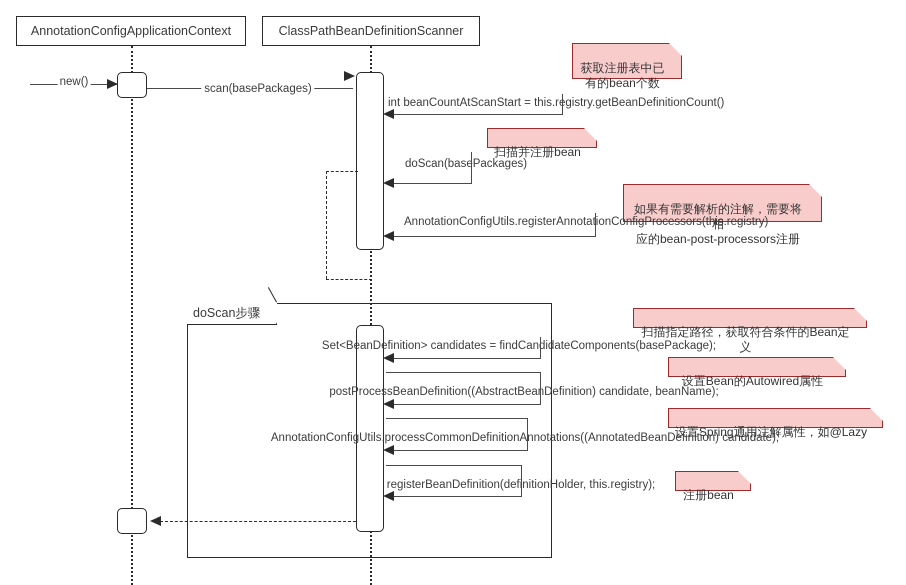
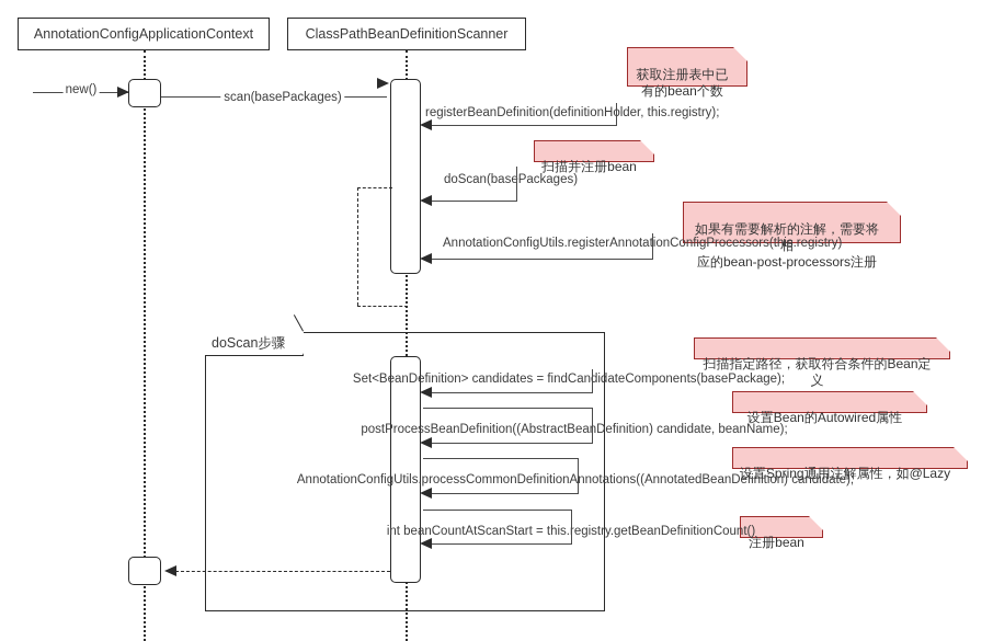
  AnnotationConfigApplicationContext
  ClassPathBeanDefinitionScanner
  doScan步骤
  new()
  scan(basePackages)
  获取注册表中已
  有的bean个数
- int beanCountAtScanStart = this.registry.getBeanDefinitionCount()
+ registerBeanDefinition(definitionHolder, this.registry);
  扫描并注册bean
  doScan(basePackages)
  如果有需要解析的注解，需要将相
  应的bean-post-processors注册
  AnnotationConfigUtils.registerAnnotationConfigProcessors(this.registry)
  扫描指定路径，获取符合条件的Bean定义
  Set<BeanDefinition> candidates = findCandidateComponents(basePackage);
  设置Bean的Autowired属性
  postProcessBeanDefinition((AbstractBeanDefinition) candidate, beanName);
  设置Spring通用注解属性，如@Lazy
  AnnotationConfigUtils.processCommonDefinitionAnnotations((AnnotatedBeanDefinition) candidate);
  注册bean
- registerBeanDefinition(definitionHolder, this.registry);
+ int beanCountAtScanStart = this.registry.getBeanDefinitionCount()
